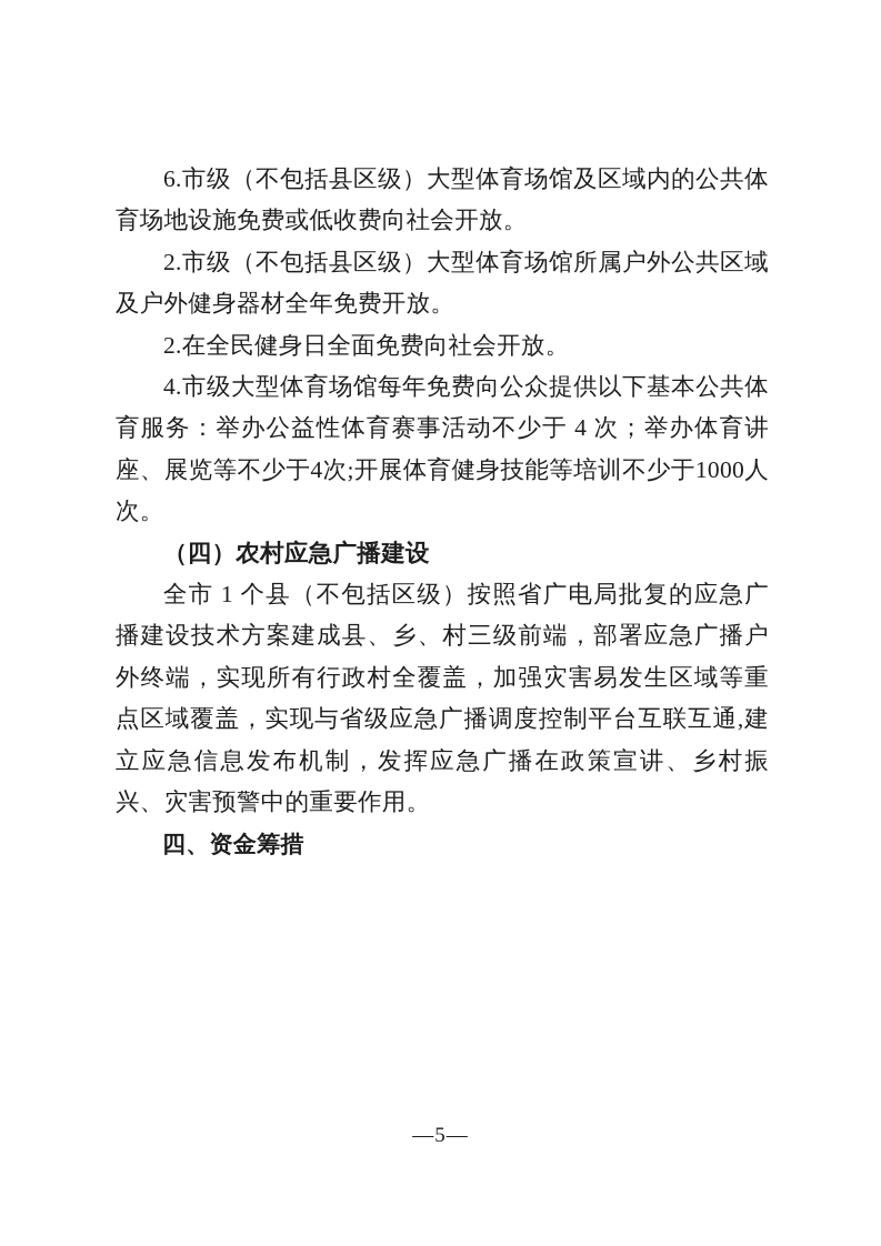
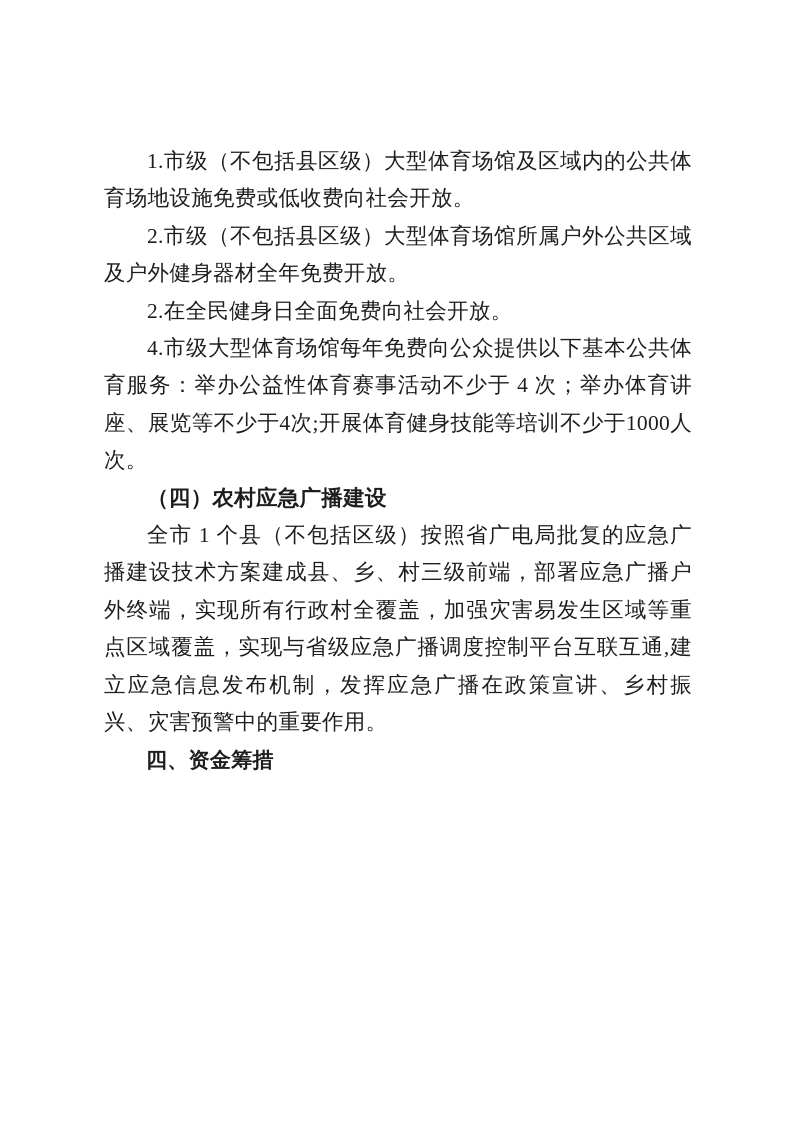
- 6.市级（不包括县区级）大型体育场馆及区域内的公共体育场地设施免费或低收费向社会开放。
+ 1.市级（不包括县区级）大型体育场馆及区域内的公共体育场地设施免费或低收费向社会开放。
  2.市级（不包括县区级）大型体育场馆所属户外公共区域及户外健身器材全年免费开放。
  2.在全民健身日全面免费向社会开放。
  4.市级大型体育场馆每年免费向公众提供以下基本公共体育服务：举办公益性体育赛事活动不少于 4 次；举办体育讲座、展览等不少于4次;开展体育健身技能等培训不少于1000人次。
  （四）农村应急广播建设
  全市 1 个县（不包括区级）按照省广电局批复的应急广播建设技术方案建成县、乡、村三级前端，部署应急广播户外终端，实现所有行政村全覆盖，加强灾害易发生区域等重点区域覆盖，实现与省级应急广播调度控制平台互联互通,建立应急信息发布机制，发挥应急广播在政策宣讲、乡村振兴、灾害预警中的重要作用。
  四、资金筹措
- —5—
